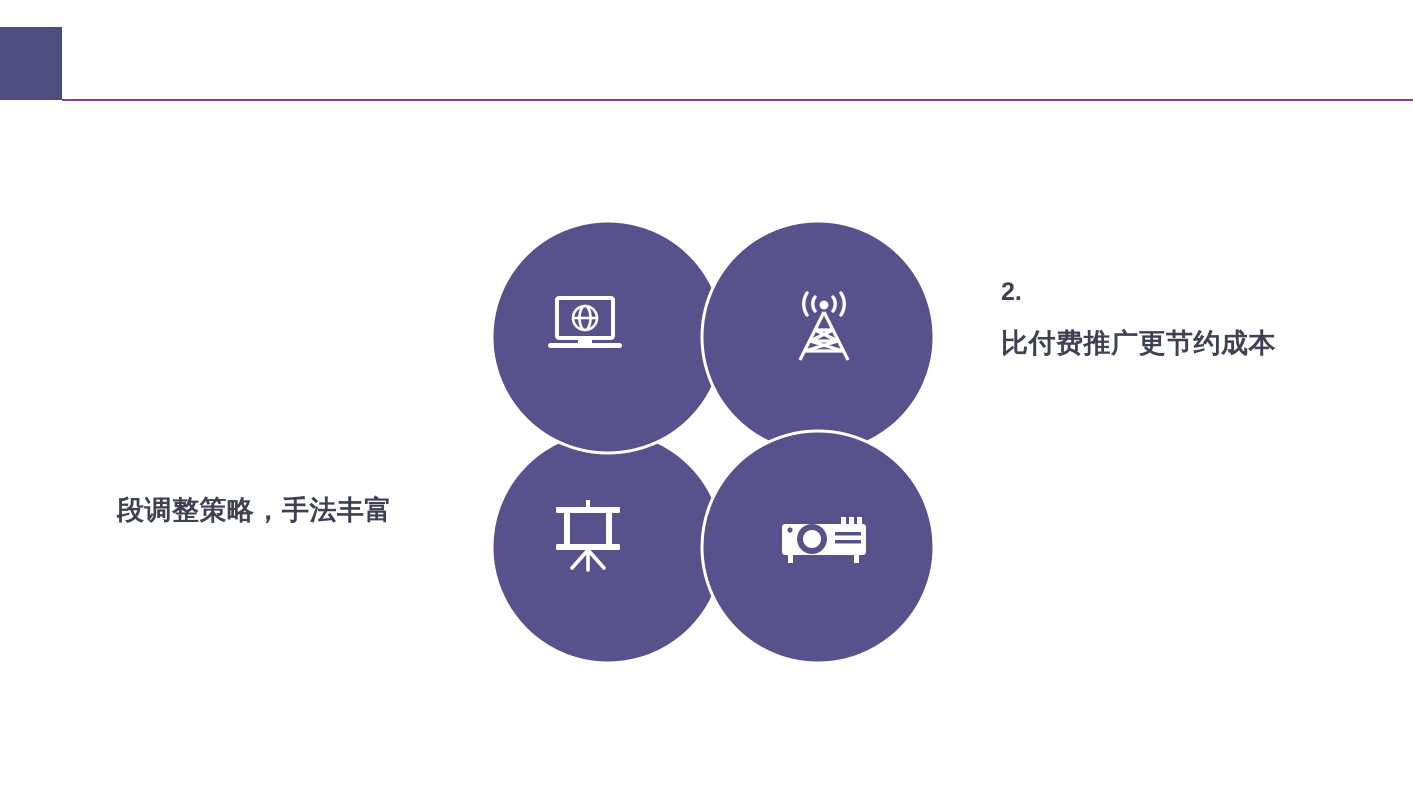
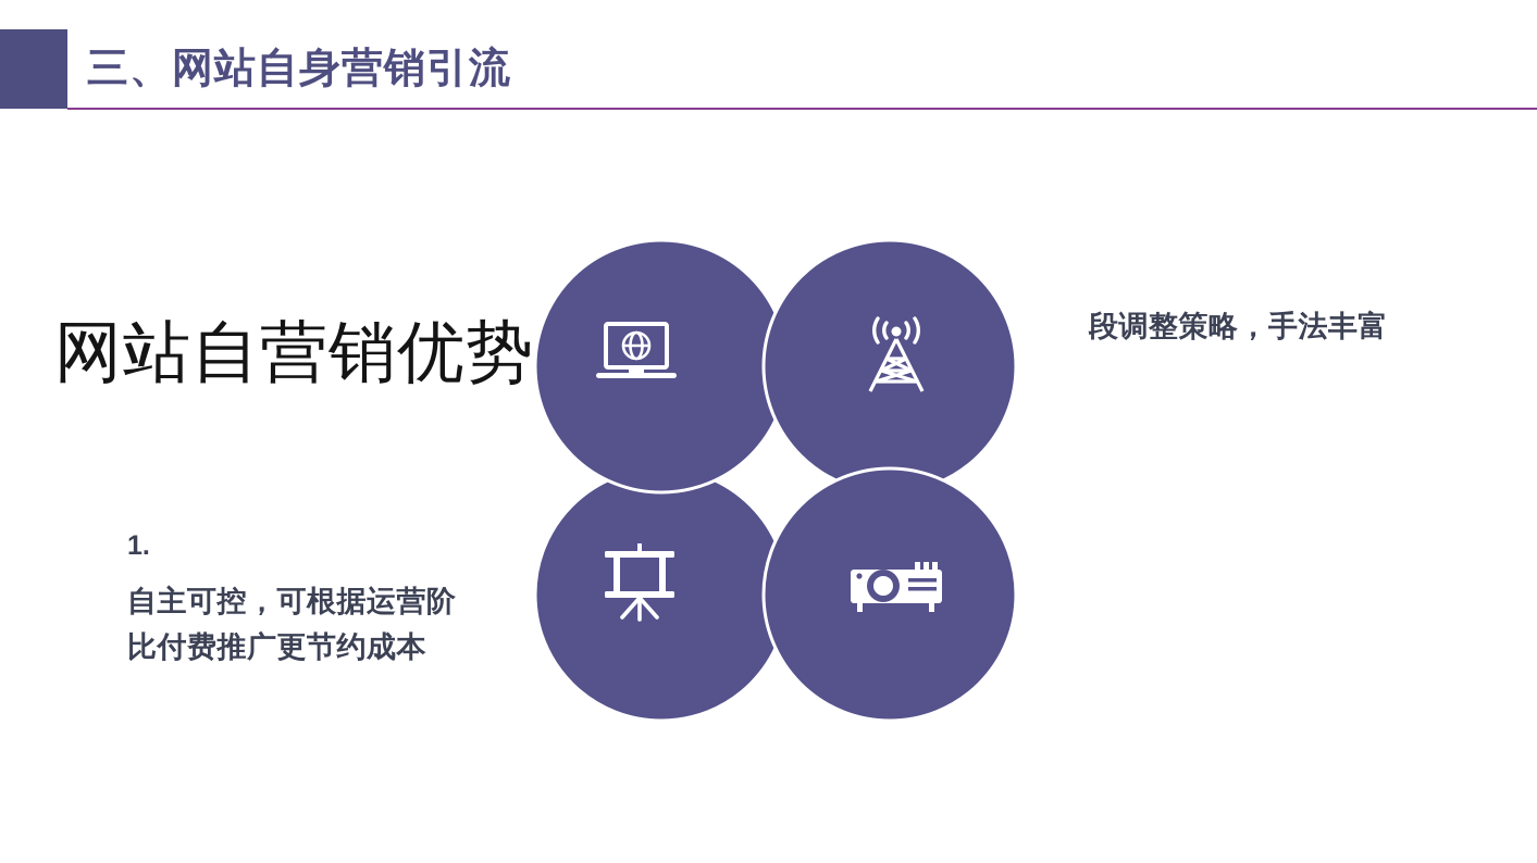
+ 三、网站自身营销引流
+ 网站自营销优势
+ 1.
+ 自主可控，可根据运营阶
- 段调整策略，手法丰富
+ 比付费推广更节约成本
- 2.
- 比付费推广更节约成本
+ 段调整策略，手法丰富
